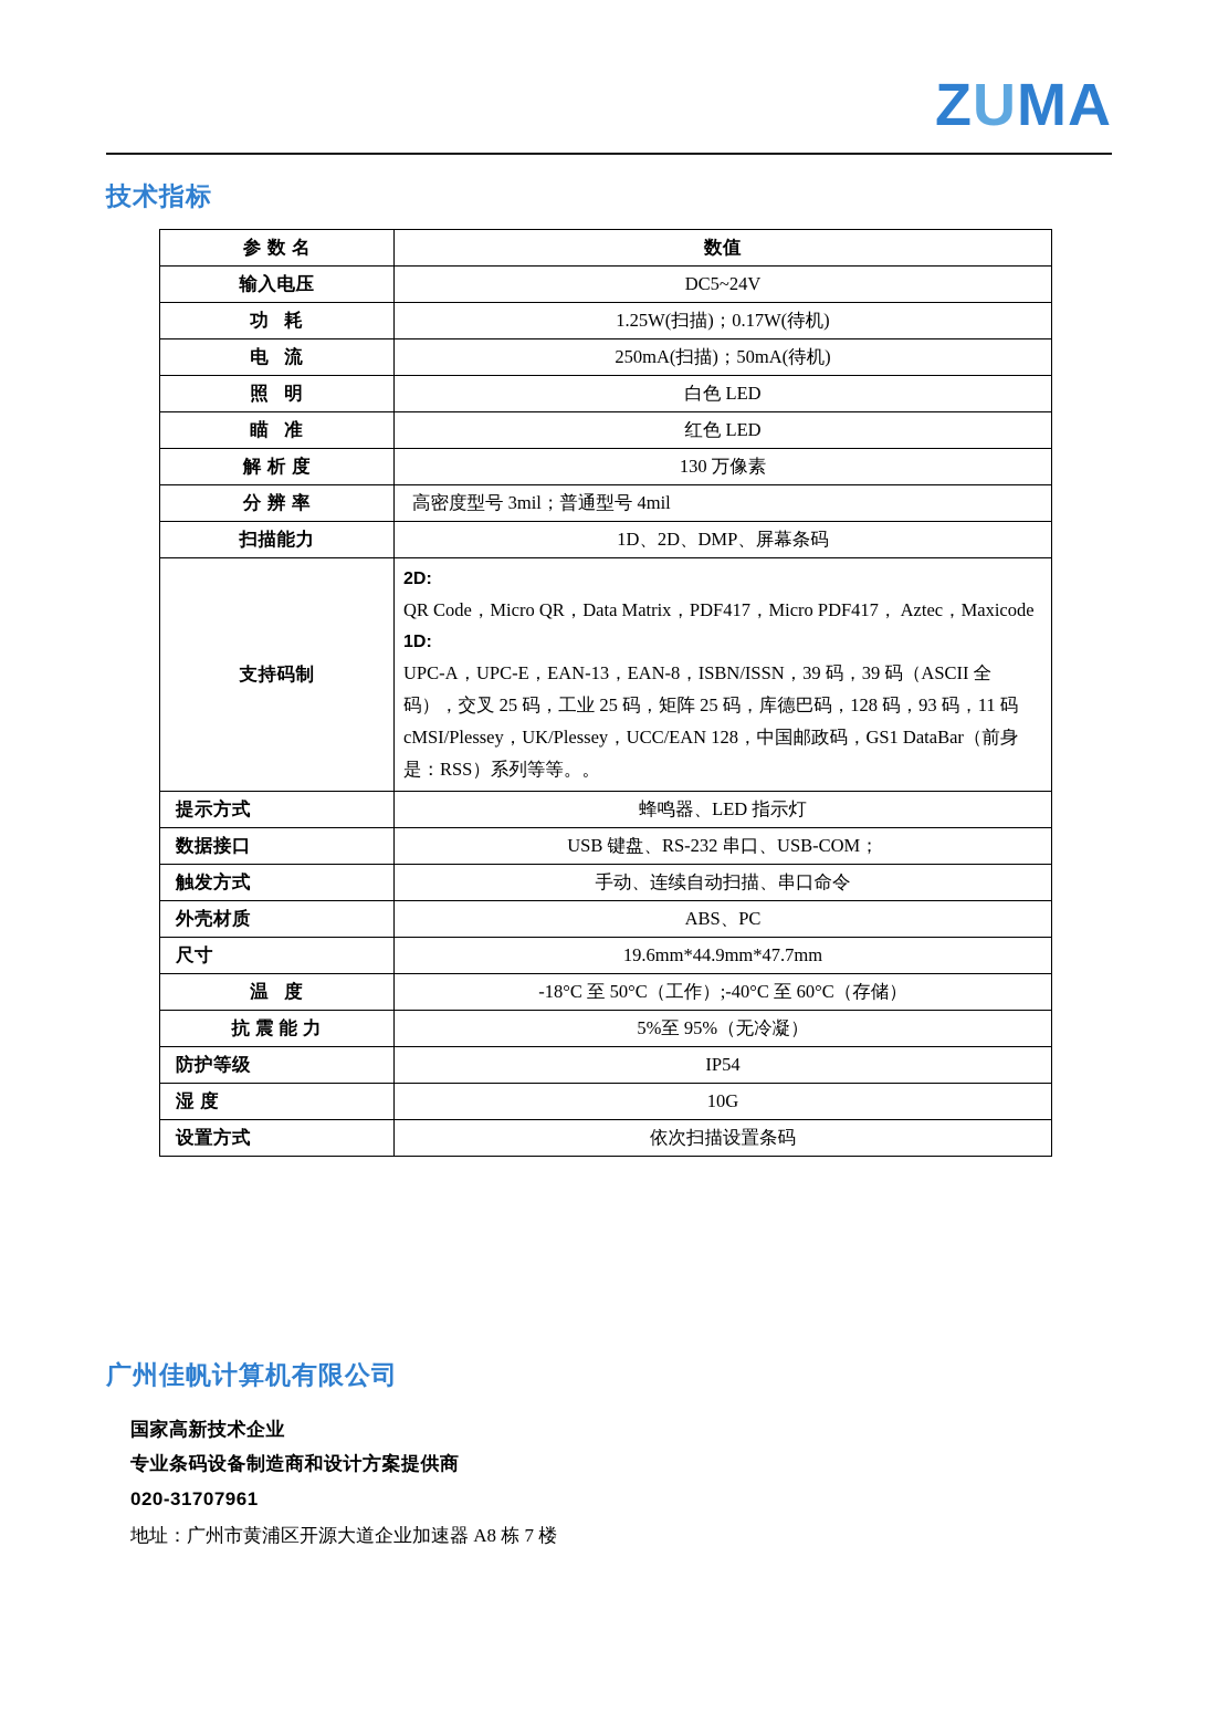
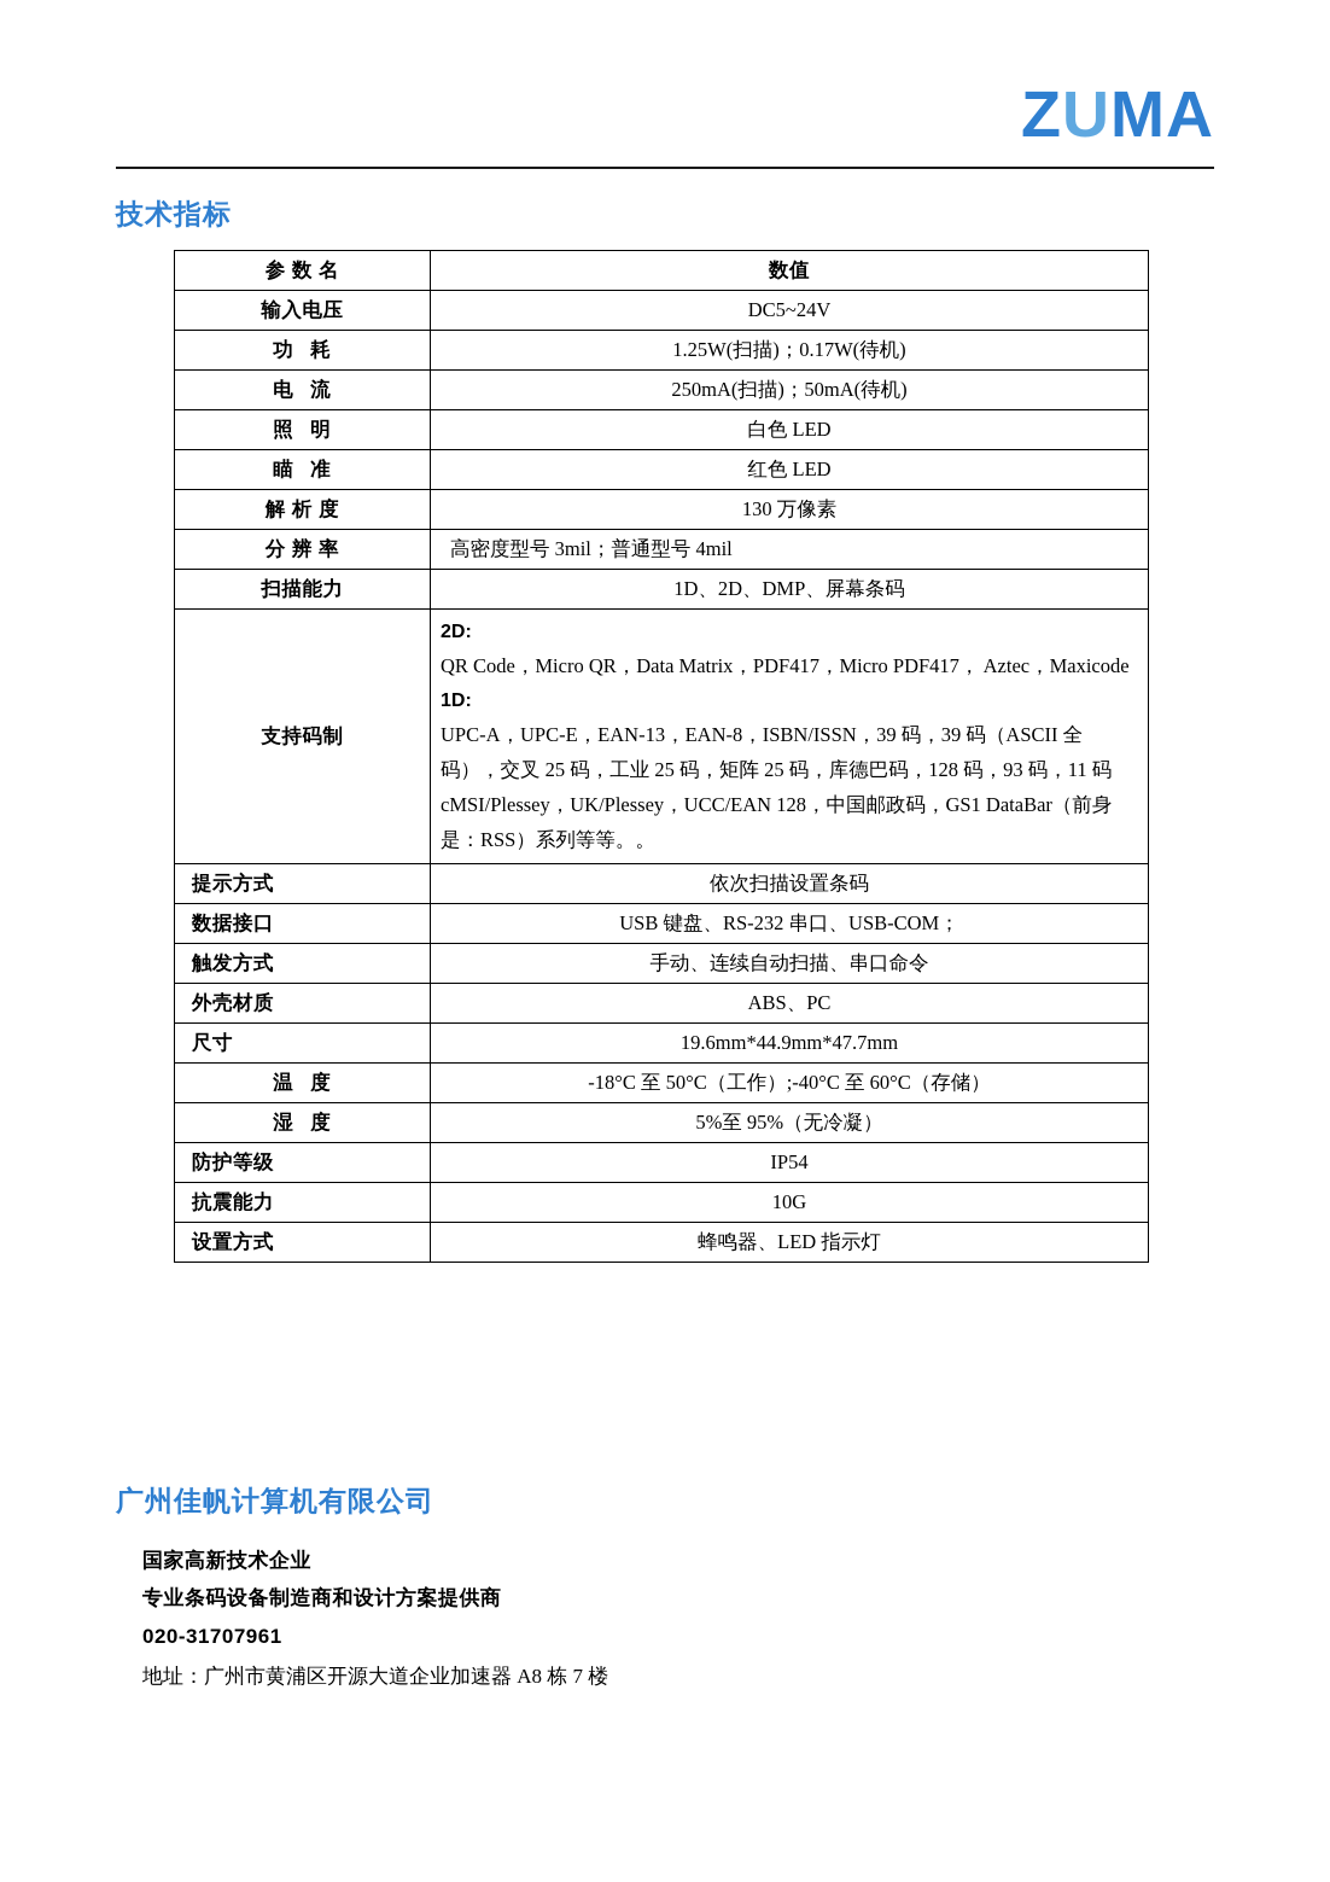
  ZUMA
  技术指标
  参 数 名	数值
  输入电压	DC5~24V
  功 耗	1.25W(扫描)；0.17W(待机)
  电 流	250mA(扫描)；50mA(待机)
  照 明	白色 LED
  瞄 准	红色 LED
  解 析 度	130 万像素
  分 辨 率	高密度型号 3mil；普通型号 4mil
  扫描能力	1D、2D、DMP、屏幕条码
  支持码制	2D: QR Code，Micro QR，Data Matrix，PDF417，Micro PDF417， Aztec，Maxicode 1D: UPC-A，UPC-E，EAN-13，EAN-8，ISBN/ISSN，39 码，39 码（ASCII 全码），交叉 25 码，工业 25 码，矩阵 25 码，库德巴码，128 码，93 码，11 码 cMSI/Plessey，UK/Plessey，UCC/EAN 128，中国邮政码，GS1 DataBar（前身是：RSS）系列等等。。
- 提示方式	蜂鸣器、LED 指示灯
+ 提示方式	依次扫描设置条码
  数据接口	USB 键盘、RS-232 串口、USB-COM；
  触发方式	手动、连续自动扫描、串口命令
  外壳材质	ABS、PC
  尺寸	19.6mm*44.9mm*47.7mm
  温 度	-18°C 至 50°C（工作）;-40°C 至 60°C（存储）
- 抗震能力	5%至 95%（无冷凝）
+ 湿 度	5%至 95%（无冷凝）
  防护等级	IP54
- 湿 度	10G
+ 抗震能力	10G
- 设置方式	依次扫描设置条码
+ 设置方式	蜂鸣器、LED 指示灯
  广州佳帆计算机有限公司
  国家高新技术企业
  专业条码设备制造商和设计方案提供商
  020-31707961
  地址：广州市黄浦区开源大道企业加速器 A8 栋 7 楼
